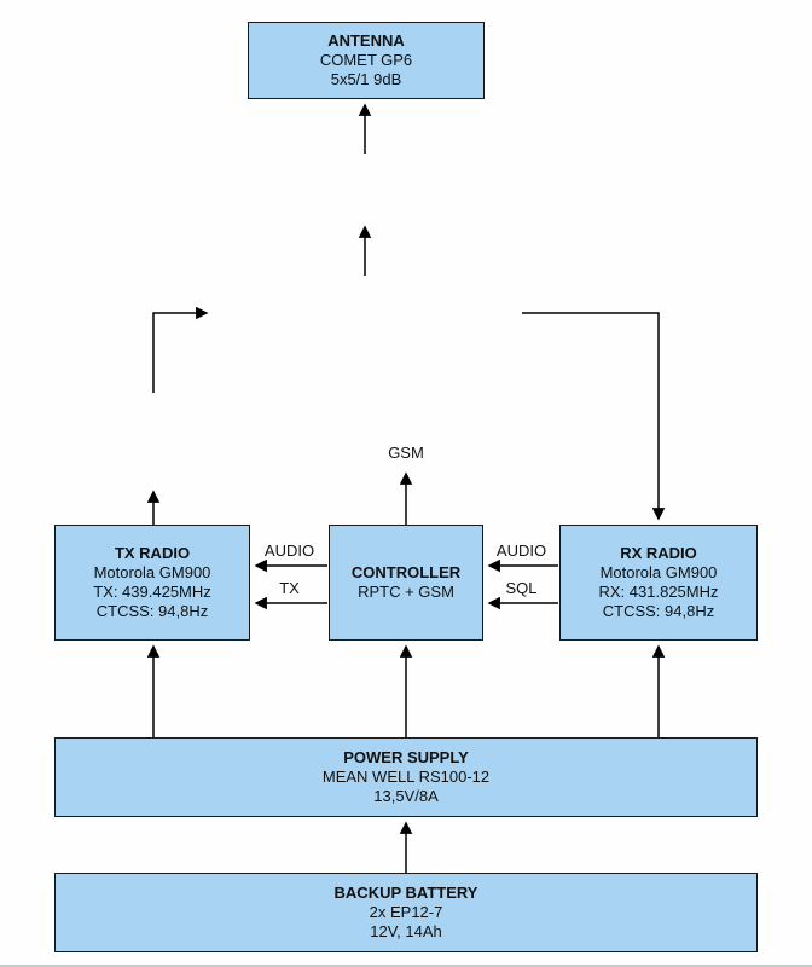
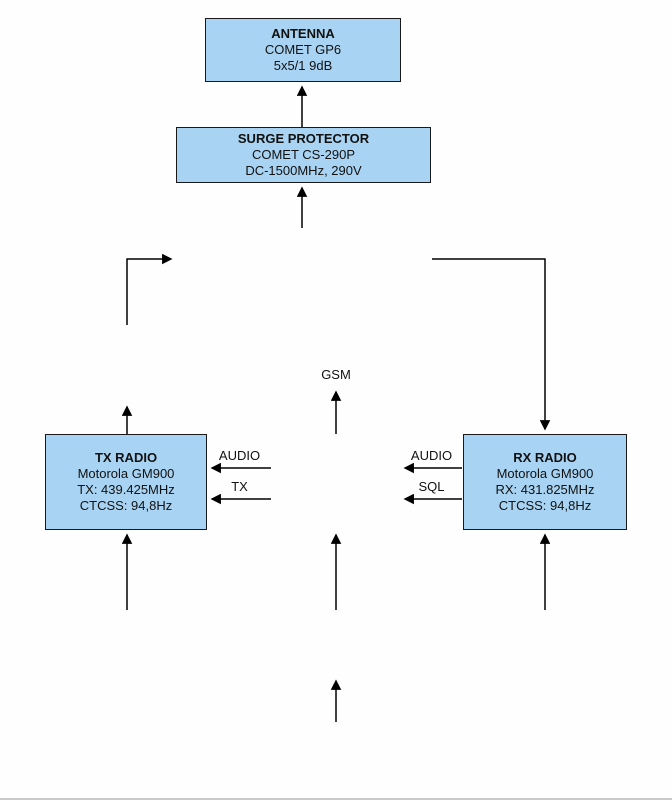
  ANTENNA
  COMET GP6
  5x5/1 9dB
+ SURGE PROTECTOR
+ COMET CS-290P
+ DC-1500MHz, 290V
  TX RADIO
  Motorola GM900
  TX: 439.425MHz
  CTCSS: 94,8Hz
- CONTROLLER
- RPTC + GSM
  RX RADIO
  Motorola GM900
  RX: 431.825MHz
  CTCSS: 94,8Hz
- POWER SUPPLY
- MEAN WELL RS100-12
- 13,5V/8A
- BACKUP BATTERY
- 2x EP12-7
- 12V, 14Ah
  GSM
  AUDIO
  TX
  AUDIO
  SQL
